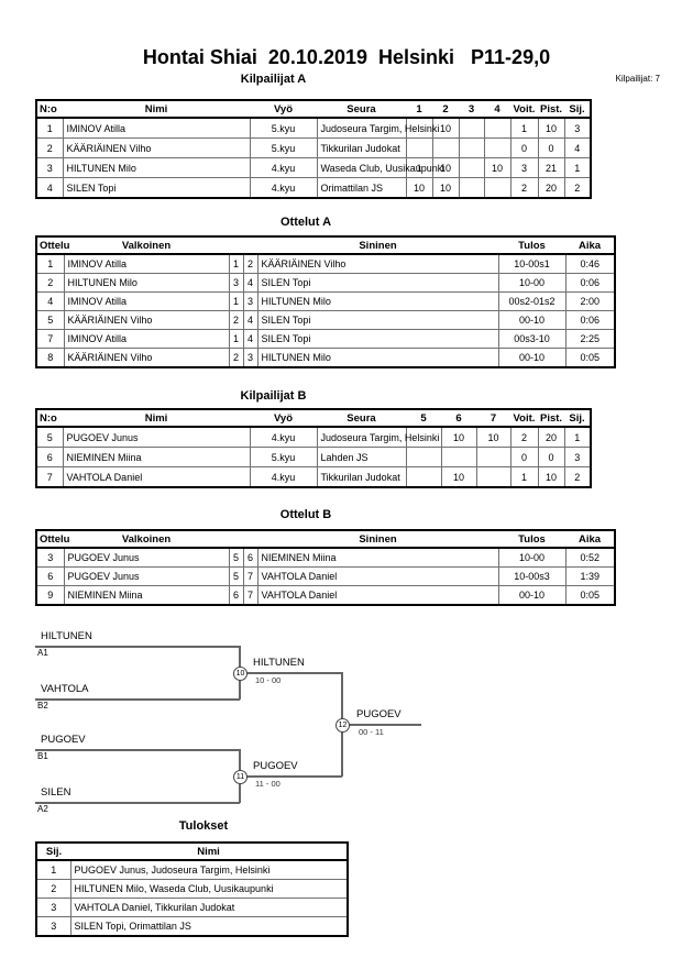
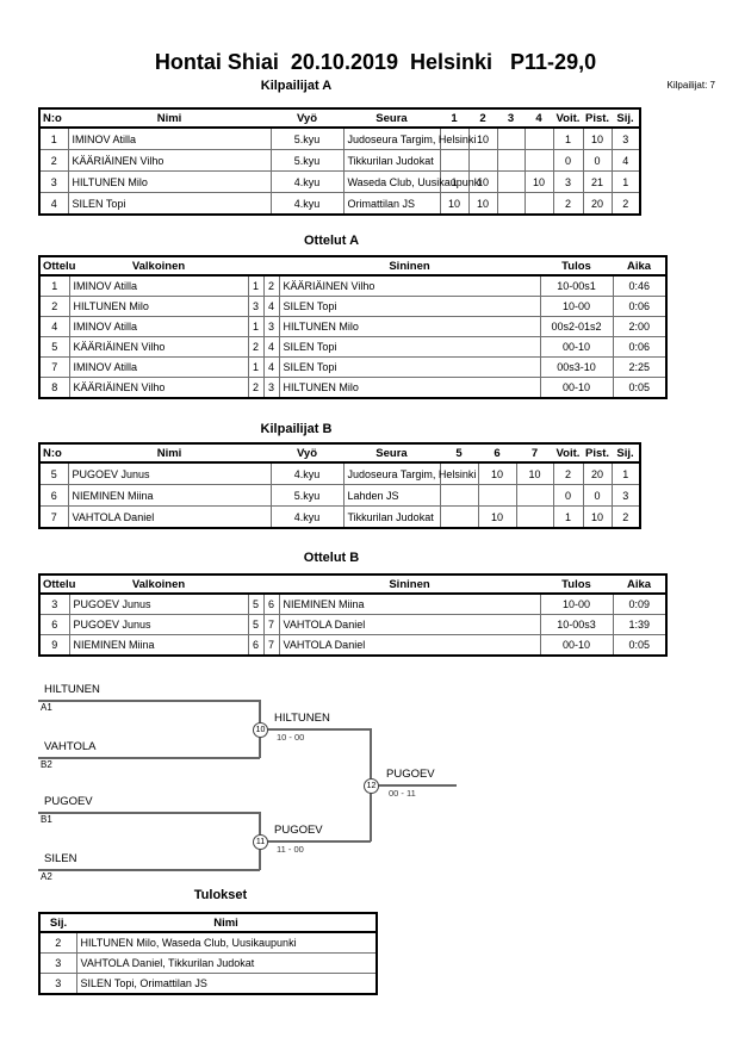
  Hontai Shiai 20.10.2019 Helsinki P11-29,0
  Kilpailijat: 7
  Kilpailijat A
  N:o	Nimi	Vyö	Seura	1	2	3	4	Voit.	Pist.	Sij.
  1	IMINOV Atilla	5.kyu	Judoseura Targim, Helsinki		10			1	10	3
  2	KÄÄRIÄINEN Vilho	5.kyu	Tikkurilan Judokat					0	0	4
  3	HILTUNEN Milo	4.kyu	Waseda Club, Uusikaupunki	1	10		10	3	21	1
  4	SILEN Topi	4.kyu	Orimattilan JS	10	10			2	20	2
  Ottelut A
  Ottelu	Valkoinen			Sininen	Tulos	Aika
  1	IMINOV Atilla	1	2	KÄÄRIÄINEN Vilho	10-00s1	0:46
  2	HILTUNEN Milo	3	4	SILEN Topi	10-00	0:06
  4	IMINOV Atilla	1	3	HILTUNEN Milo	00s2-01s2	2:00
  5	KÄÄRIÄINEN Vilho	2	4	SILEN Topi	00-10	0:06
  7	IMINOV Atilla	1	4	SILEN Topi	00s3-10	2:25
  8	KÄÄRIÄINEN Vilho	2	3	HILTUNEN Milo	00-10	0:05
  Kilpailijat B
  N:o	Nimi	Vyö	Seura	5	6	7	Voit.	Pist.	Sij.
  5	PUGOEV Junus	4.kyu	Judoseura Targim, Helsinki		10	10	2	20	1
  6	NIEMINEN Miina	5.kyu	Lahden JS				0	0	3
  7	VAHTOLA Daniel	4.kyu	Tikkurilan Judokat		10		1	10	2
  Ottelut B
  Ottelu	Valkoinen			Sininen	Tulos	Aika
- 3	PUGOEV Junus	5	6	NIEMINEN Miina	10-00	0:52
+ 3	PUGOEV Junus	5	6	NIEMINEN Miina	10-00	0:09
  6	PUGOEV Junus	5	7	VAHTOLA Daniel	10-00s3	1:39
  9	NIEMINEN Miina	6	7	VAHTOLA Daniel	00-10	0:05
  HILTUNEN
  A1
  VAHTOLA
  B2
  HILTUNEN
  10 - 00
  PUGOEV
  B1
  SILEN
  A2
  PUGOEV
  11 - 00
  PUGOEV
  00 - 11
  Tulokset
  Sij.	Nimi
- 1	PUGOEV Junus, Judoseura Targim, Helsinki
  2	HILTUNEN Milo, Waseda Club, Uusikaupunki
  3	VAHTOLA Daniel, Tikkurilan Judokat
  3	SILEN Topi, Orimattilan JS
